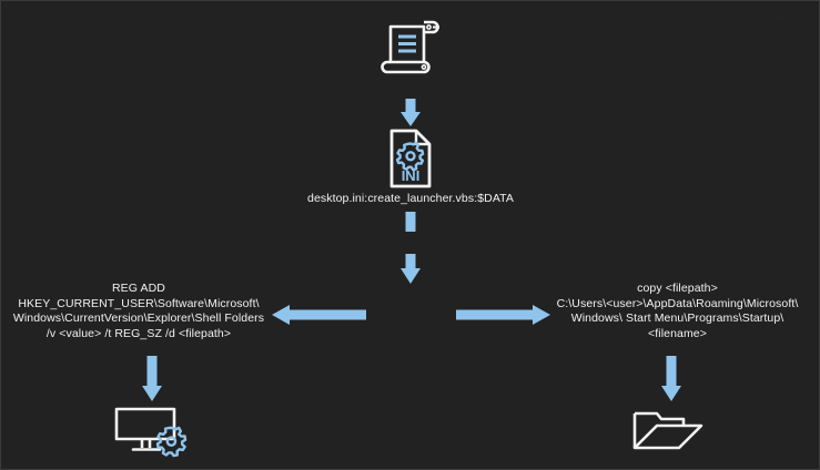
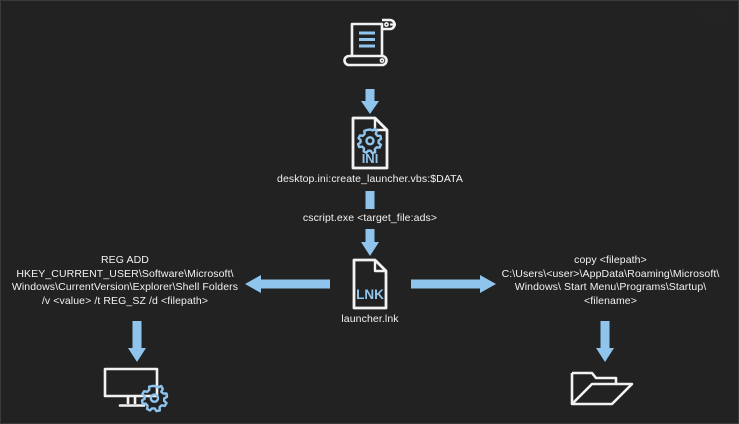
  INI
  desktop.ini:create_launcher.vbs:$DATA
+ cscript.exe <target_file:ads>
+ LNK
+ launcher.lnk
  REG ADD
  HKEY_CURRENT_USER\Software\Microsoft\
  Windows\CurrentVersion\Explorer\Shell Folders
  /v <value> /t REG_SZ /d <filepath>
  copy <filepath>
  C:\Users\<user>\AppData\Roaming\Microsoft\
  Windows\ Start Menu\Programs\Startup\
  <filename>
